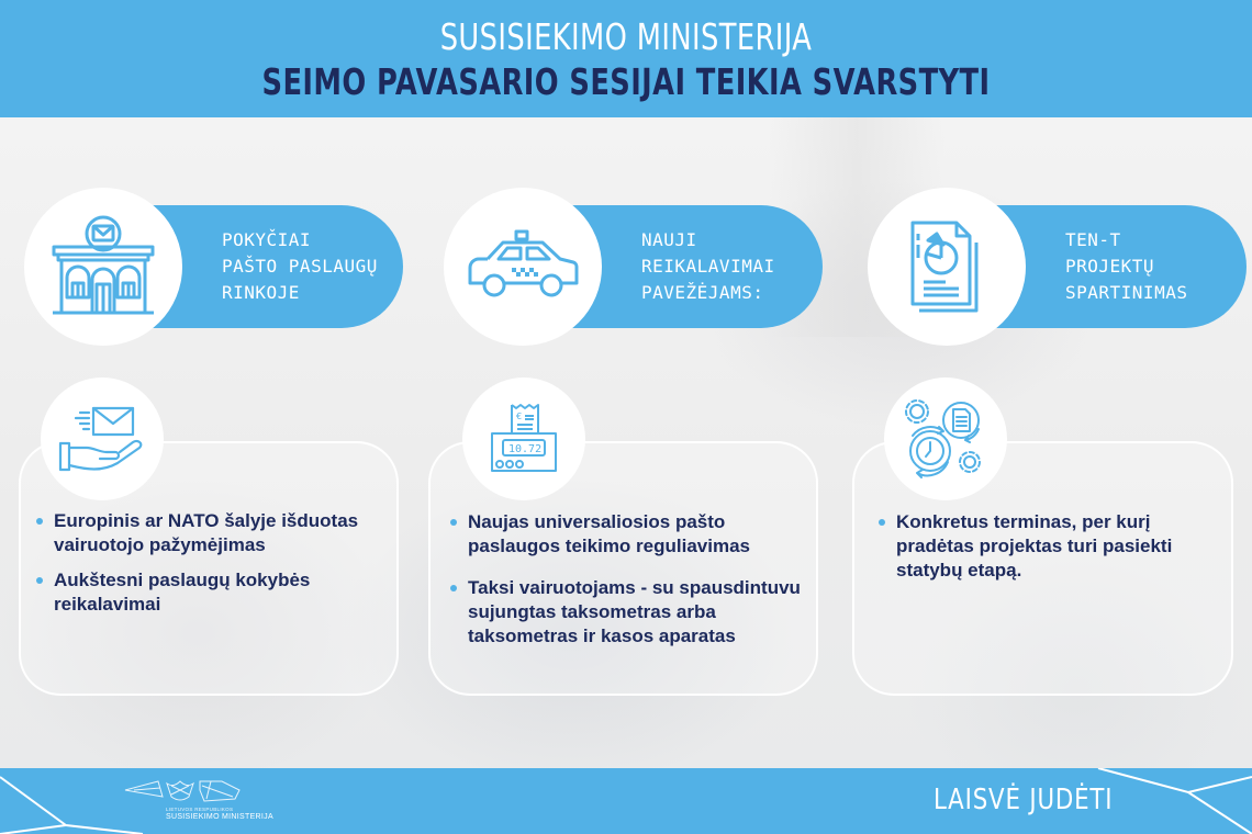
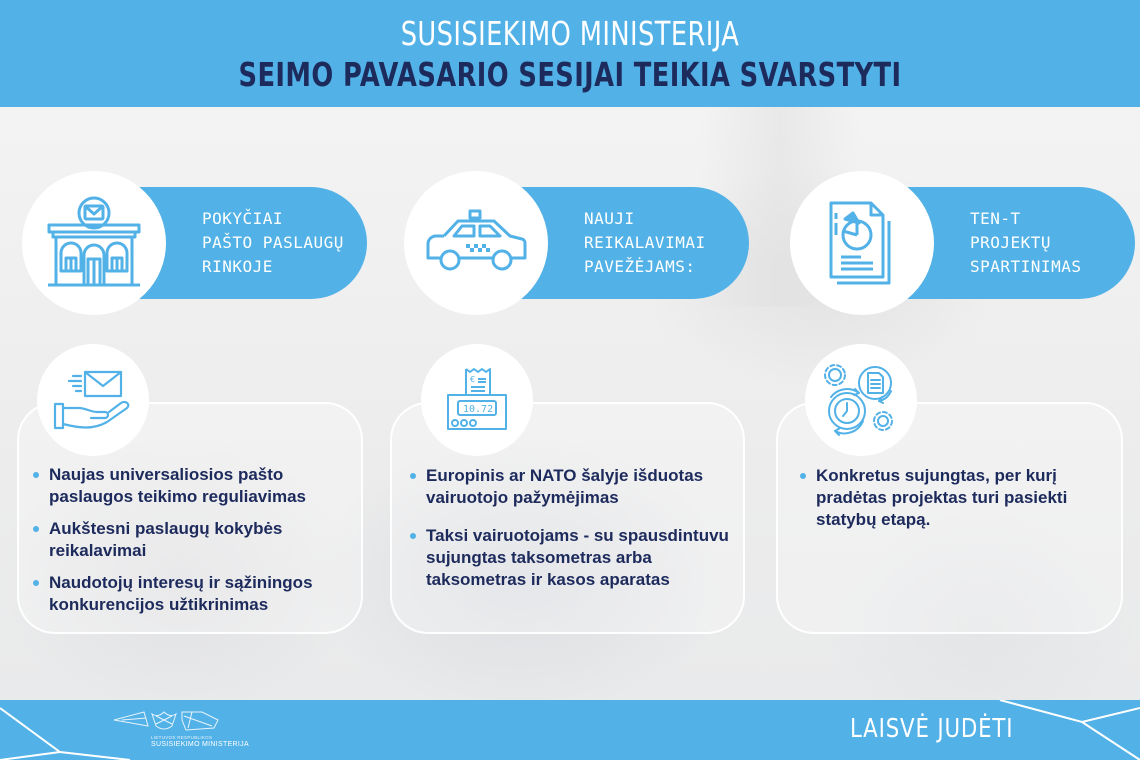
  SUSISIEKIMO MINISTERIJA
  SEIMO PAVASARIO SESIJAI TEIKIA SVARSTYTI
  POKYČIAI
  PAŠTO PASLAUGŲ
  RINKOJE
  NAUJI
  REIKALAVIMAI
  PAVEŽĖJAMS:
  TEN-T
  PROJEKTŲ
  SPARTINIMAS
  €
  10.72
- Europinis ar NATO šalyje išduotas vairuotojo pažymėjimas
+ Naujas universaliosios pašto paslaugos teikimo reguliavimas
  Aukštesni paslaugų kokybės reikalavimai
+ Naudotojų interesų ir sąžiningos konkurencijos užtikrinimas
- Naujas universaliosios pašto paslaugos teikimo reguliavimas
+ Europinis ar NATO šalyje išduotas vairuotojo pažymėjimas
  Taksi vairuotojams - su spausdintuvu sujungtas taksometras arba taksometras ir kasos aparatas
- Konkretus terminas, per kurį pradėtas projektas turi pasiekti statybų etapą.
+ Konkretus sujungtas, per kurį pradėtas projektas turi pasiekti statybų etapą.
  LAISVĖ JUDĖTI
